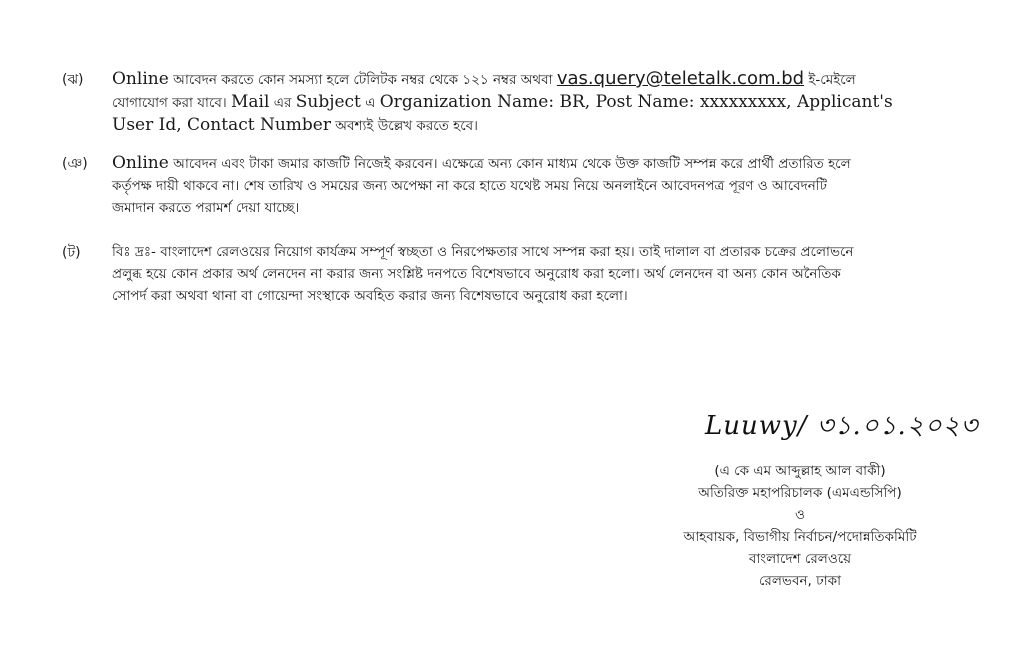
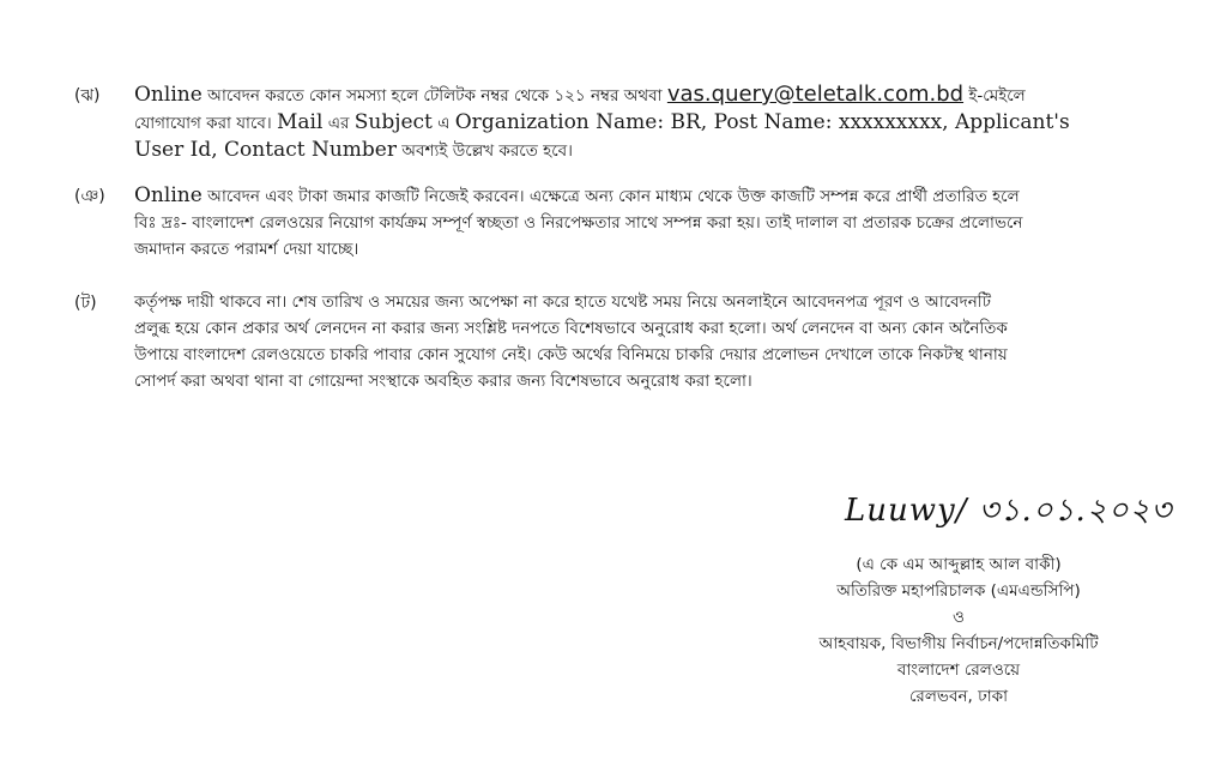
  (ঝ)
  Online আবেদন করতে কোন সমস্যা হলে টেলিটক নম্বর থেকে ১২১ নম্বর অথবা vas.query@teletalk.com.bd ই-মেইলে
  যোগাযোগ করা যাবে। Mail এর Subject এ Organization Name: BR, Post Name: xxxxxxxxx, Applicant's
  User Id, Contact Number অবশ্যই উল্লেখ করতে হবে।
  (ঞ)
  Online আবেদন এবং টাকা জমার কাজটি নিজেই করবেন। এক্ষেত্রে অন্য কোন মাধ্যম থেকে উক্ত কাজটি সম্পন্ন করে প্রার্থী প্রতারিত হলে
- কর্তৃপক্ষ দায়ী থাকবে না। শেষ তারিখ ও সময়ের জন্য অপেক্ষা না করে হাতে যথেষ্ট সময় নিয়ে অনলাইনে আবেদনপত্র পূরণ ও আবেদনটি
+ বিঃ দ্রঃ- বাংলাদেশ রেলওয়ের নিয়োগ কার্যক্রম সম্পূর্ণ স্বচ্ছতা ও নিরপেক্ষতার সাথে সম্পন্ন করা হয়। তাই দালাল বা প্রতারক চক্রের প্রলোভনে
  জমাদান করতে পরামর্শ দেয়া যাচ্ছে।
  (ট)
- বিঃ দ্রঃ- বাংলাদেশ রেলওয়ের নিয়োগ কার্যক্রম সম্পূর্ণ স্বচ্ছতা ও নিরপেক্ষতার সাথে সম্পন্ন করা হয়। তাই দালাল বা প্রতারক চক্রের প্রলোভনে
+ কর্তৃপক্ষ দায়ী থাকবে না। শেষ তারিখ ও সময়ের জন্য অপেক্ষা না করে হাতে যথেষ্ট সময় নিয়ে অনলাইনে আবেদনপত্র পূরণ ও আবেদনটি
  প্রলুব্ধ হয়ে কোন প্রকার অর্থ লেনদেন না করার জন্য সংশ্লিষ্ট দনপতে বিশেষভাবে অনুরোধ করা হলো। অর্থ লেনদেন বা অন্য কোন অনৈতিক
+ উপায়ে বাংলাদেশ রেলওয়েতে চাকরি পাবার কোন সুযোগ নেই। কেউ অর্থের বিনিময়ে চাকরি দেয়ার প্রলোভন দেখালে তাকে নিকটস্থ থানায়
  সোপর্দ করা অথবা থানা বা গোয়েন্দা সংস্থাকে অবহিত করার জন্য বিশেষভাবে অনুরোধ করা হলো।
  Luuwy/ ৩১.০১.২০২৩
  (এ কে এম আব্দুল্লাহ আল বাকী)
  অতিরিক্ত মহাপরিচালক (এমএন্ডসিপি)
  ও
  আহবায়ক, বিভাগীয় নির্বাচন/পদোন্নতিকমিটি
  বাংলাদেশ রেলওয়ে
  রেলভবন, ঢাকা
